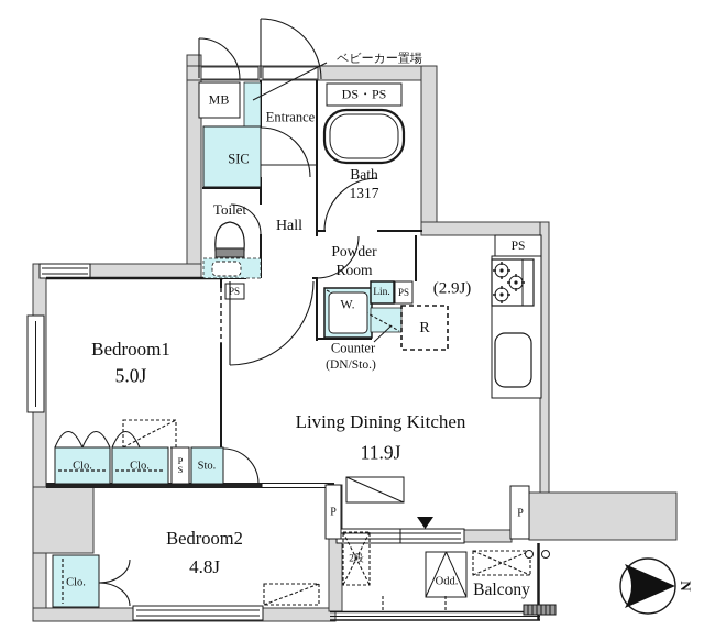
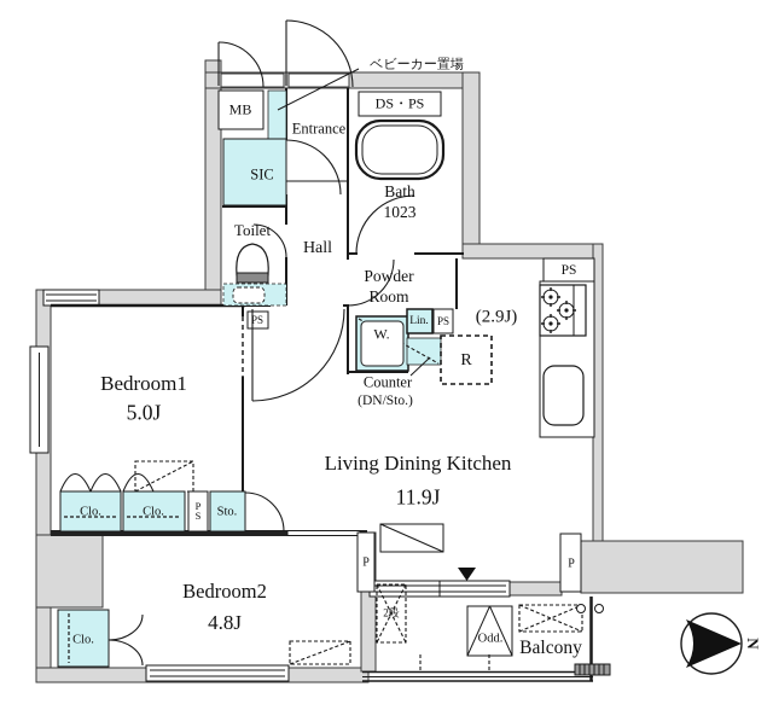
  ベビーカー置場
  MB
  DS・PS
  Entrance
  SIC
  Toilet
  Hall
  Bath
- 1317
+ 1023
  Powder
  Room
  W.
  Lin.
  PS
  PS
  PS
  R
  Counter
  (DN/Sto.)
  (2.9J)
  Living Dining Kitchen
  11.9J
  Bedroom1
  5.0J
  Clo.
  Clo.
  Sto.
  PS
  Bedroom2
  4.8J
  Clo.
  P
  P
  2段
  Odd.
  Balcony
